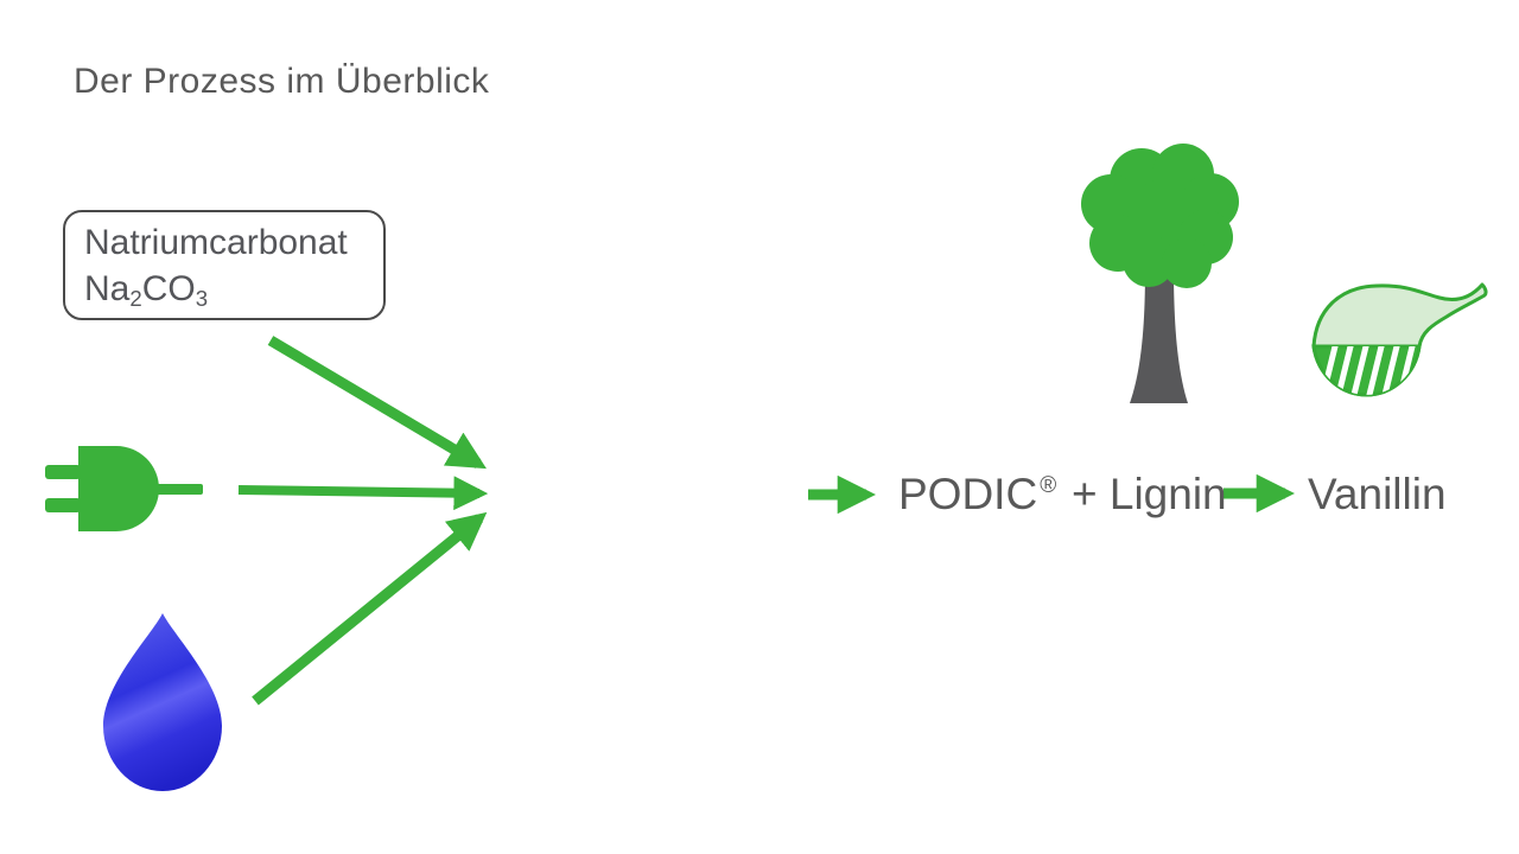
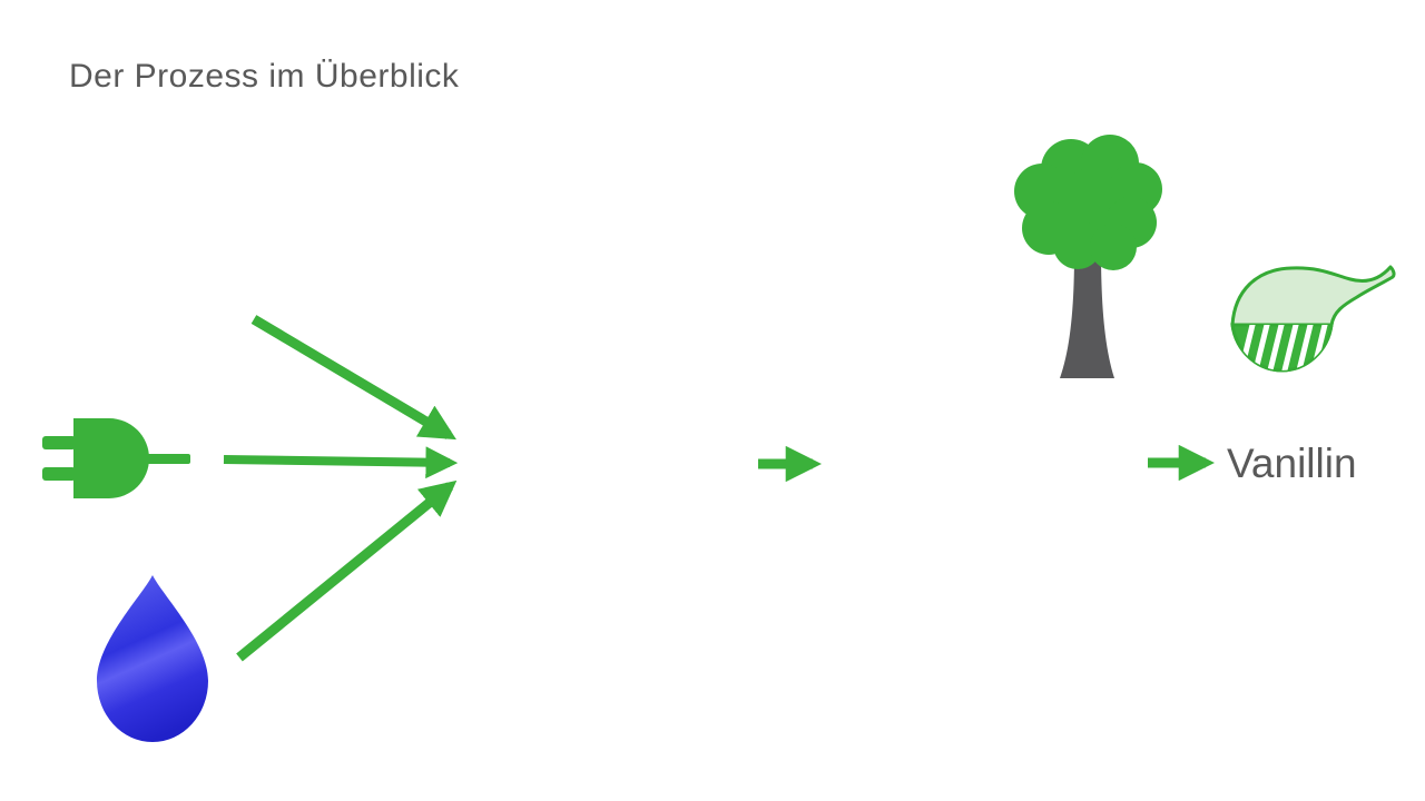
  Der Prozess im Überblick
- Natriumcarbonat
- Na2CO3
- PODIC®
- + Lignin
  Vanillin
